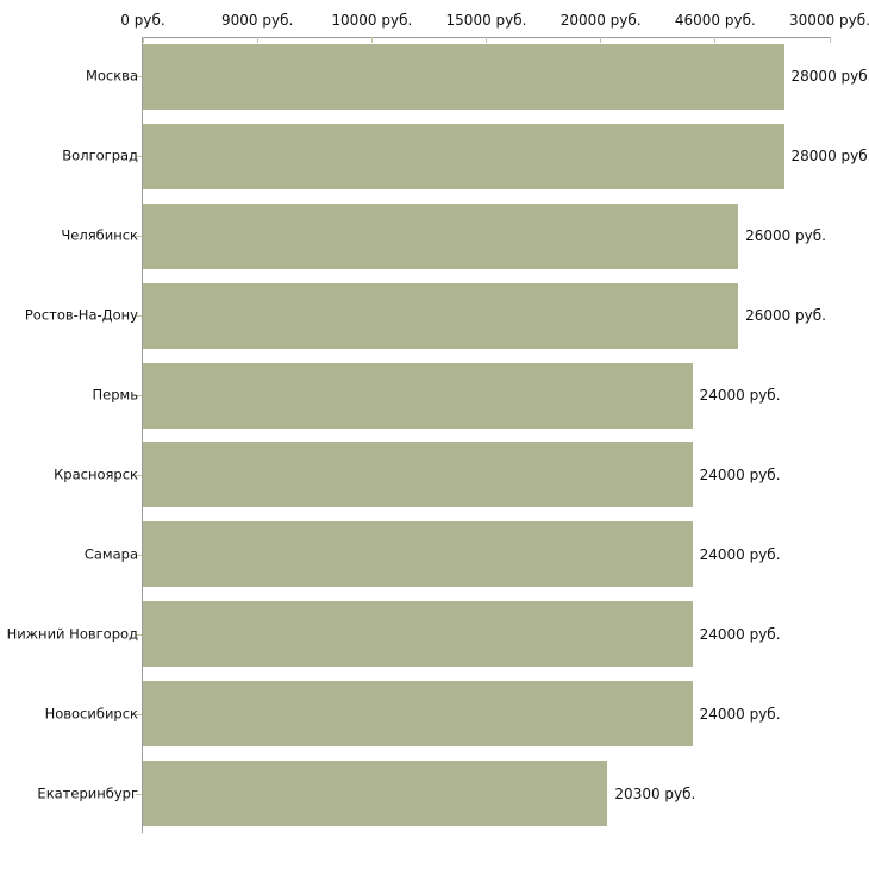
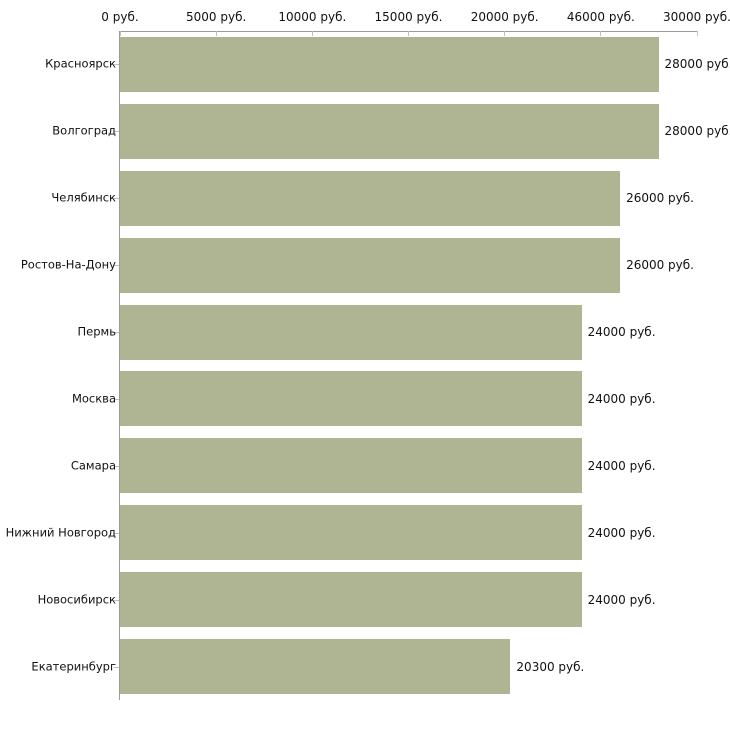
  0 руб.
- 9000 руб.
+ 5000 руб.
  10000 руб.
  15000 руб.
  20000 руб.
  46000 руб.
  30000 руб.
- Москва
+ Красноярск
  Волгоград
  Челябинск
  Ростов-На-Дону
  Пермь
- Красноярск
+ Москва
  Самара
  Нижний Новгород
  Новосибирск
  Екатеринбург
  28000 руб
  28000 руб
  26000 руб.
  26000 руб.
  24000 руб.
  24000 руб.
  24000 руб.
  24000 руб.
  24000 руб.
  20300 руб.
